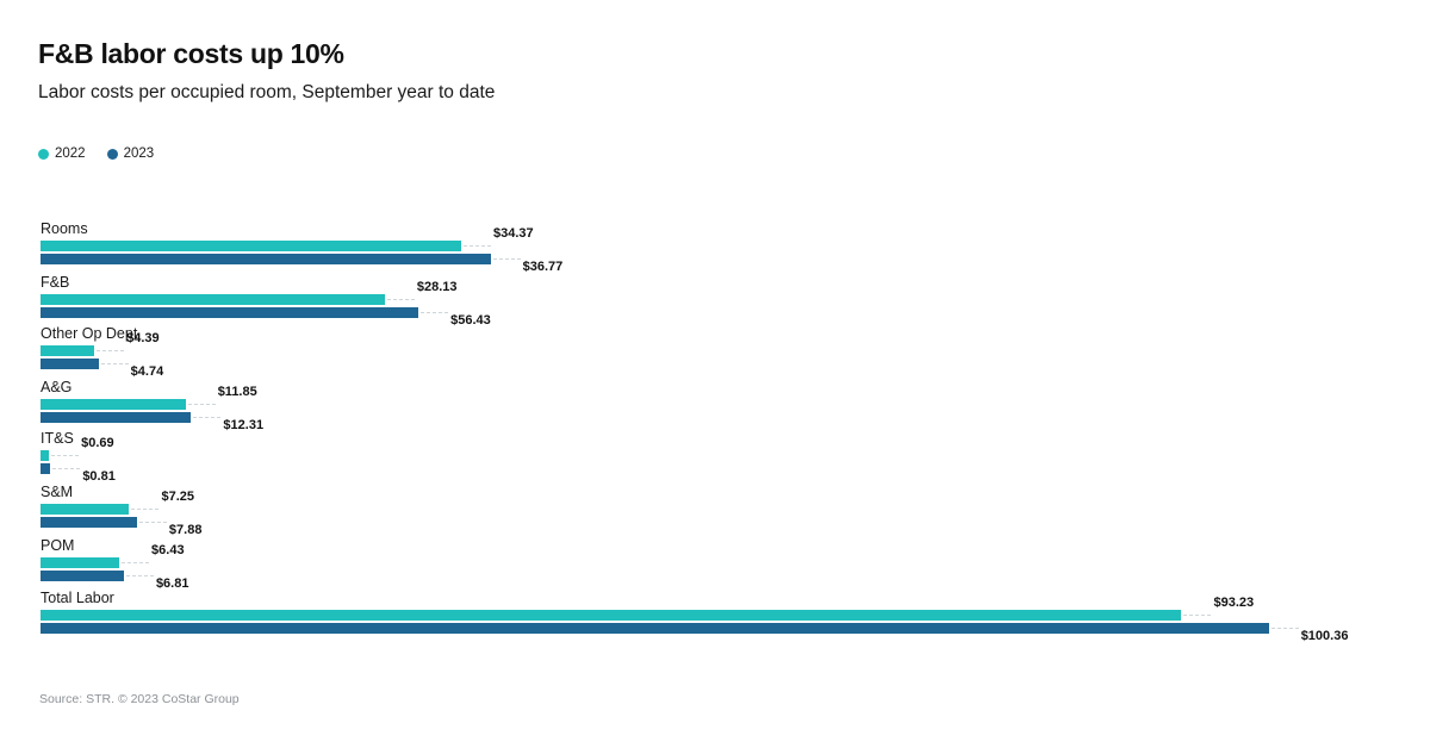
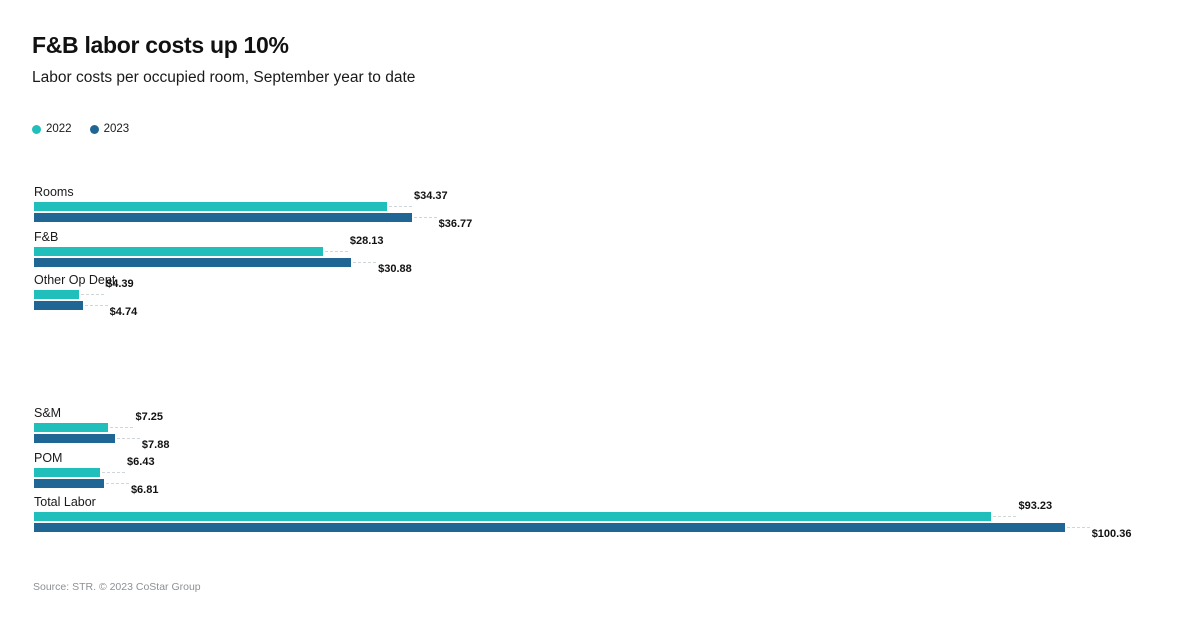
  F&B labor costs up 10%
  Labor costs per occupied room, September year to date
  2022
  2023
  Rooms
  $34.37
  $36.77
  F&B
  $28.13
- $56.43
+ $30.88
  Other Op Dept
  $4.39
  $4.74
- A&G
- $11.85
- $12.31
- IT&S
- $0.69
- $0.81
  S&M
  $7.25
  $7.88
  POM
  $6.43
  $6.81
  Total Labor
  $93.23
  $100.36
  Source: STR. © 2023 CoStar Group
